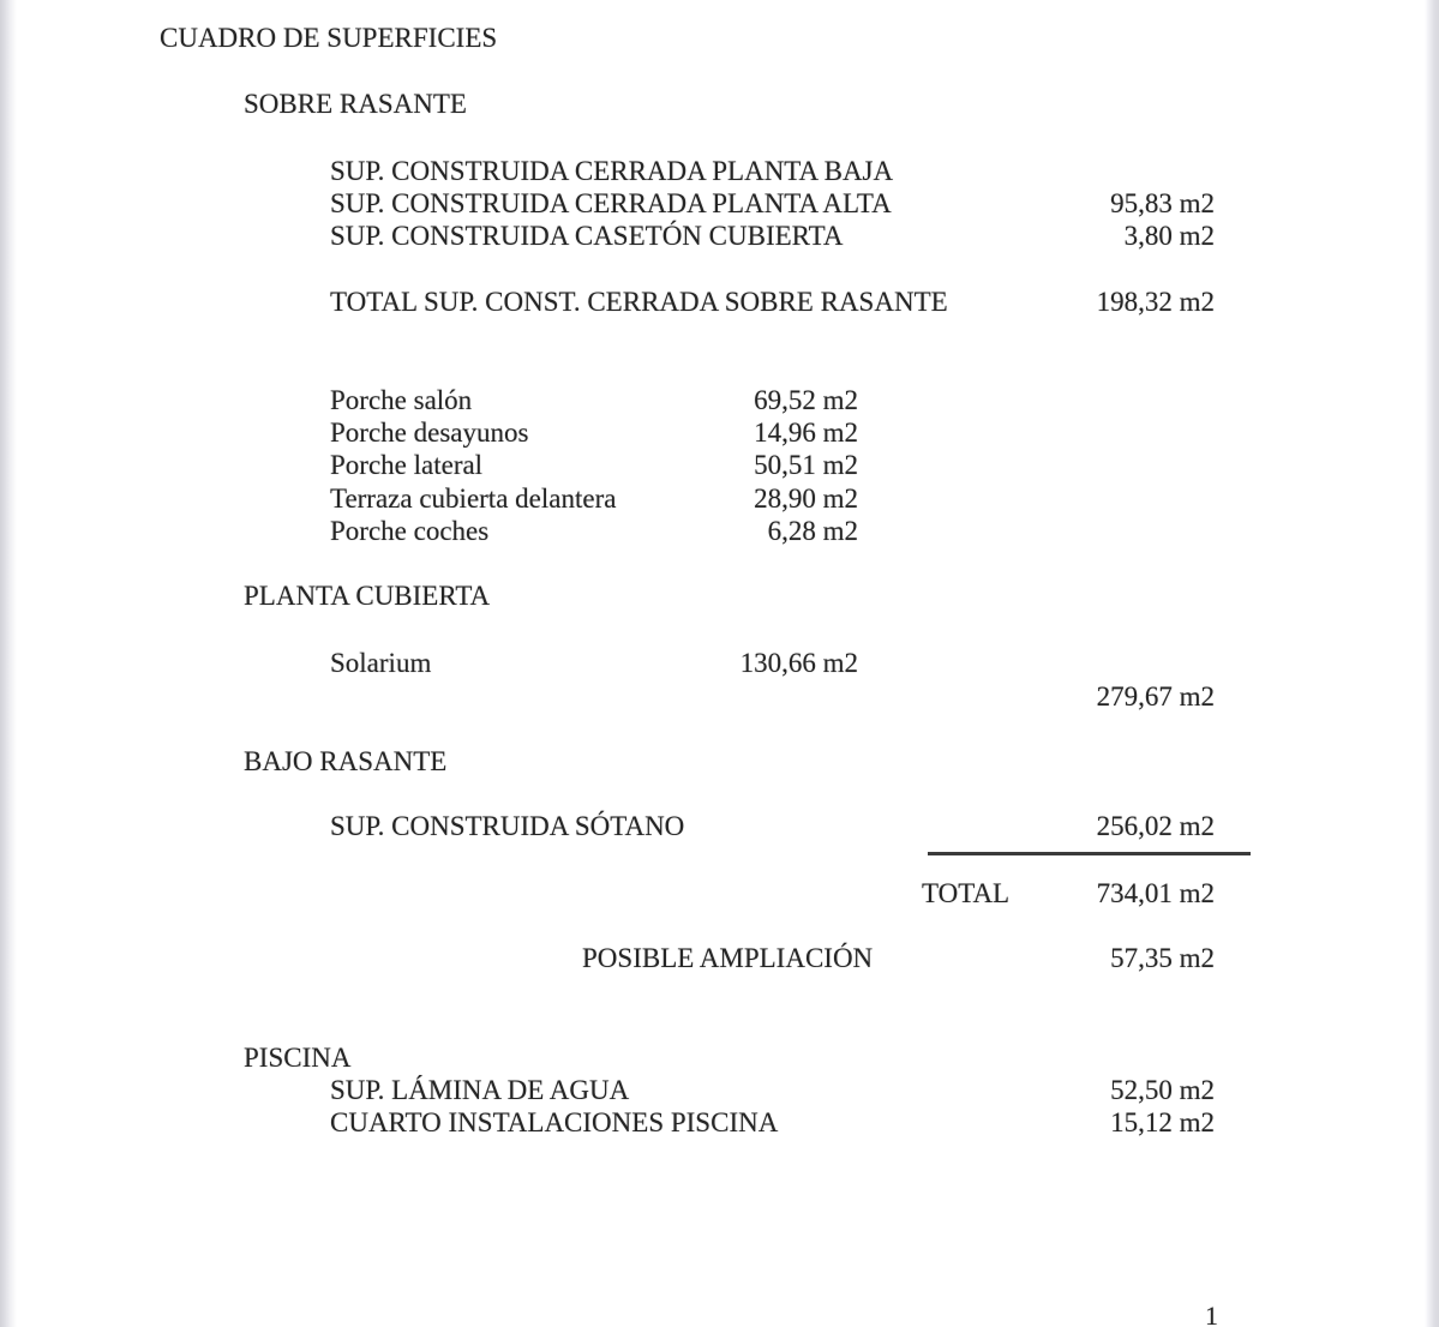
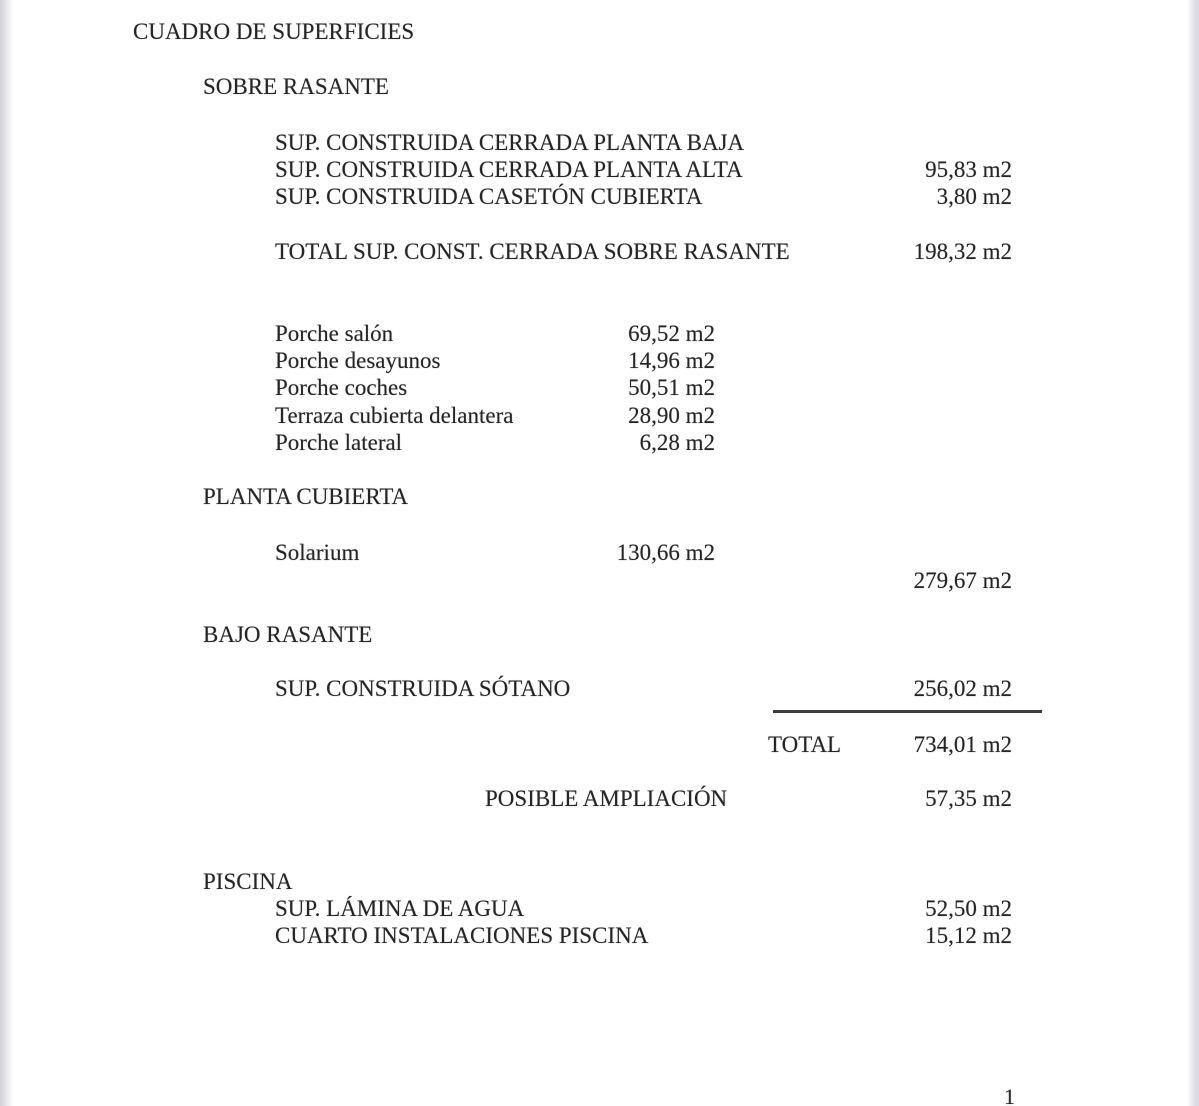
  CUADRO DE SUPERFICIES
  SOBRE RASANTE
  SUP. CONSTRUIDA CERRADA PLANTA BAJA
  SUP. CONSTRUIDA CERRADA PLANTA ALTA
  95,83 m2
  SUP. CONSTRUIDA CASETÓN CUBIERTA
  3,80 m2
  TOTAL SUP. CONST. CERRADA SOBRE RASANTE
  198,32 m2
  Porche salón
  69,52 m2
  Porche desayunos
  14,96 m2
- Porche lateral
+ Porche coches
  50,51 m2
  Terraza cubierta delantera
  28,90 m2
- Porche coches
+ Porche lateral
  6,28 m2
  PLANTA CUBIERTA
  Solarium
  130,66 m2
  279,67 m2
  BAJO RASANTE
  SUP. CONSTRUIDA SÓTANO
  256,02 m2
  TOTAL
  734,01 m2
  POSIBLE AMPLIACIÓN
  57,35 m2
  PISCINA
  SUP. LÁMINA DE AGUA
  52,50 m2
  CUARTO INSTALACIONES PISCINA
  15,12 m2
  1
